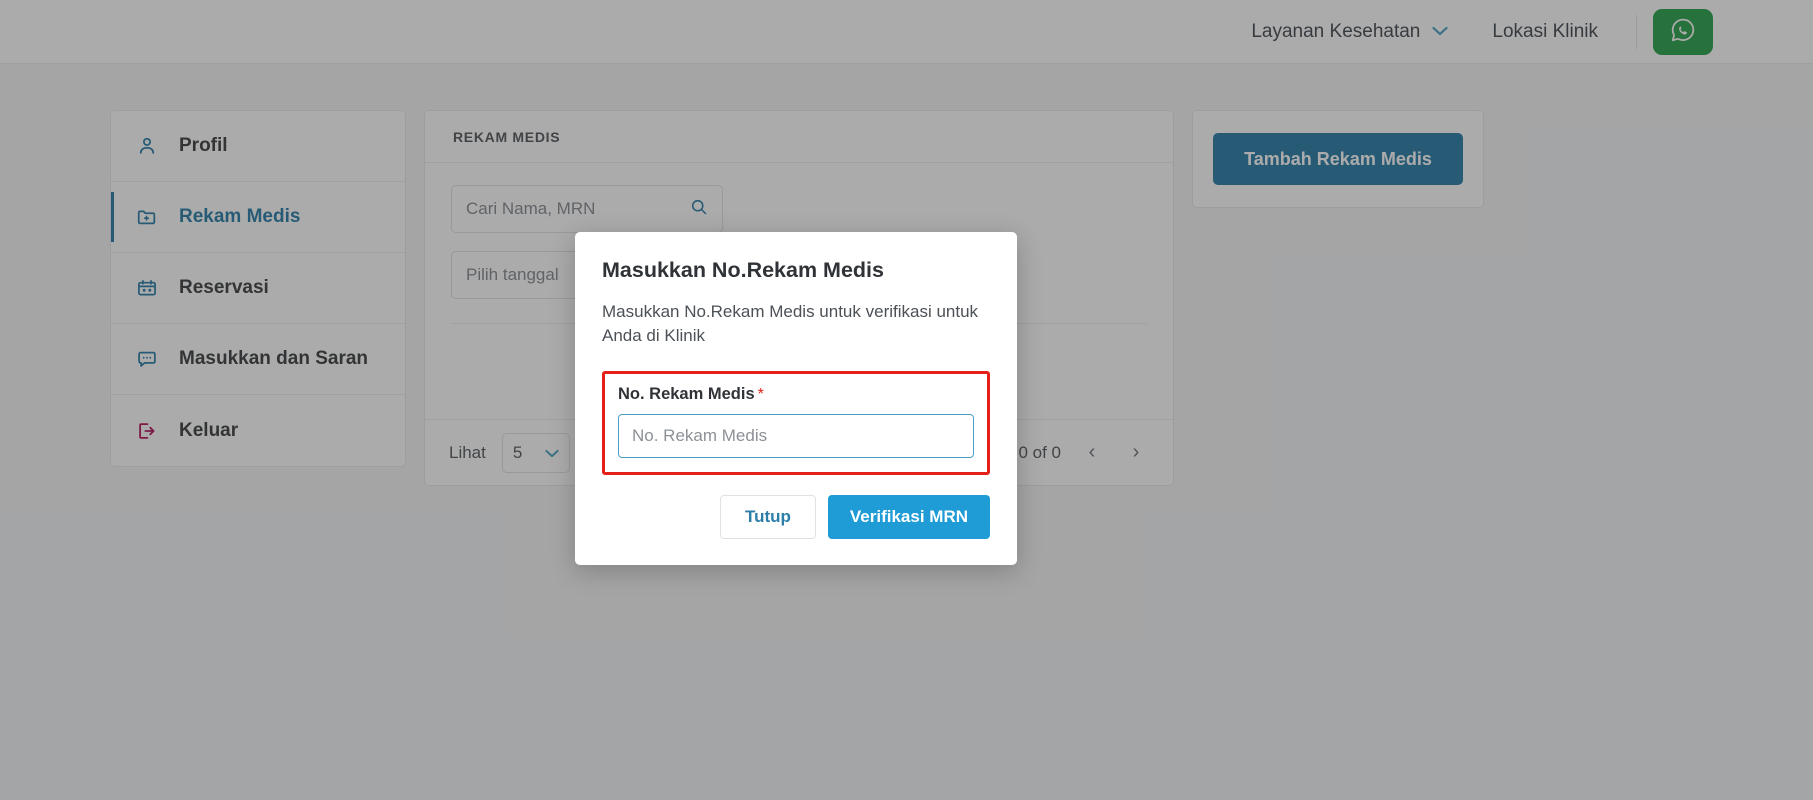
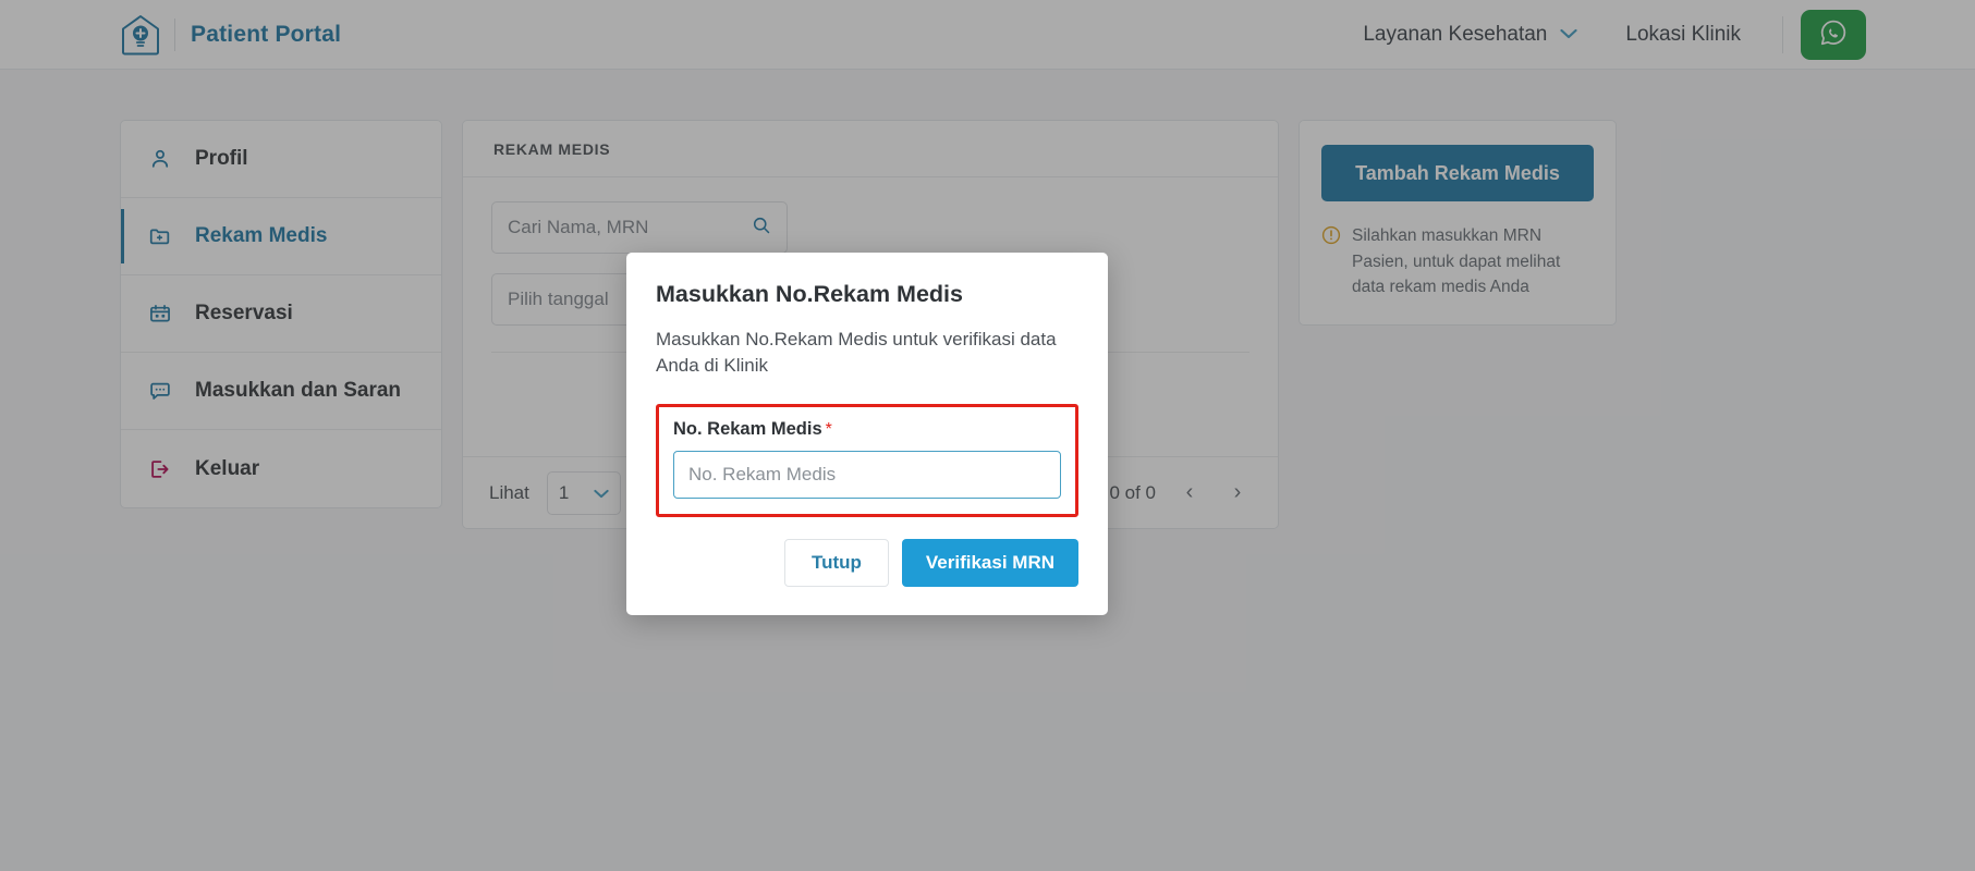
+ Patient Portal
  Layanan Kesehatan
  Lokasi Klinik
  Profil
  Rekam Medis
  Reservasi
  Masukkan dan Saran
  Keluar
  REKAM MEDIS
  Cari Nama, MRN
  Pilih tanggal
  Lihat
- 5
+ 1
  ‹
  ›
  Tambah Rekam Medis
+ Silahkan masukkan MRN Pasien, untuk dapat melihat data rekam medis Anda
  Masukkan No.Rekam Medis
- Masukkan No.Rekam Medis untuk verifikasi untuk Anda di Klinik
+ Masukkan No.Rekam Medis untuk verifikasi data Anda di Klinik
  No. Rekam Medis *
  No. Rekam Medis
  Tutup
  Verifikasi MRN
